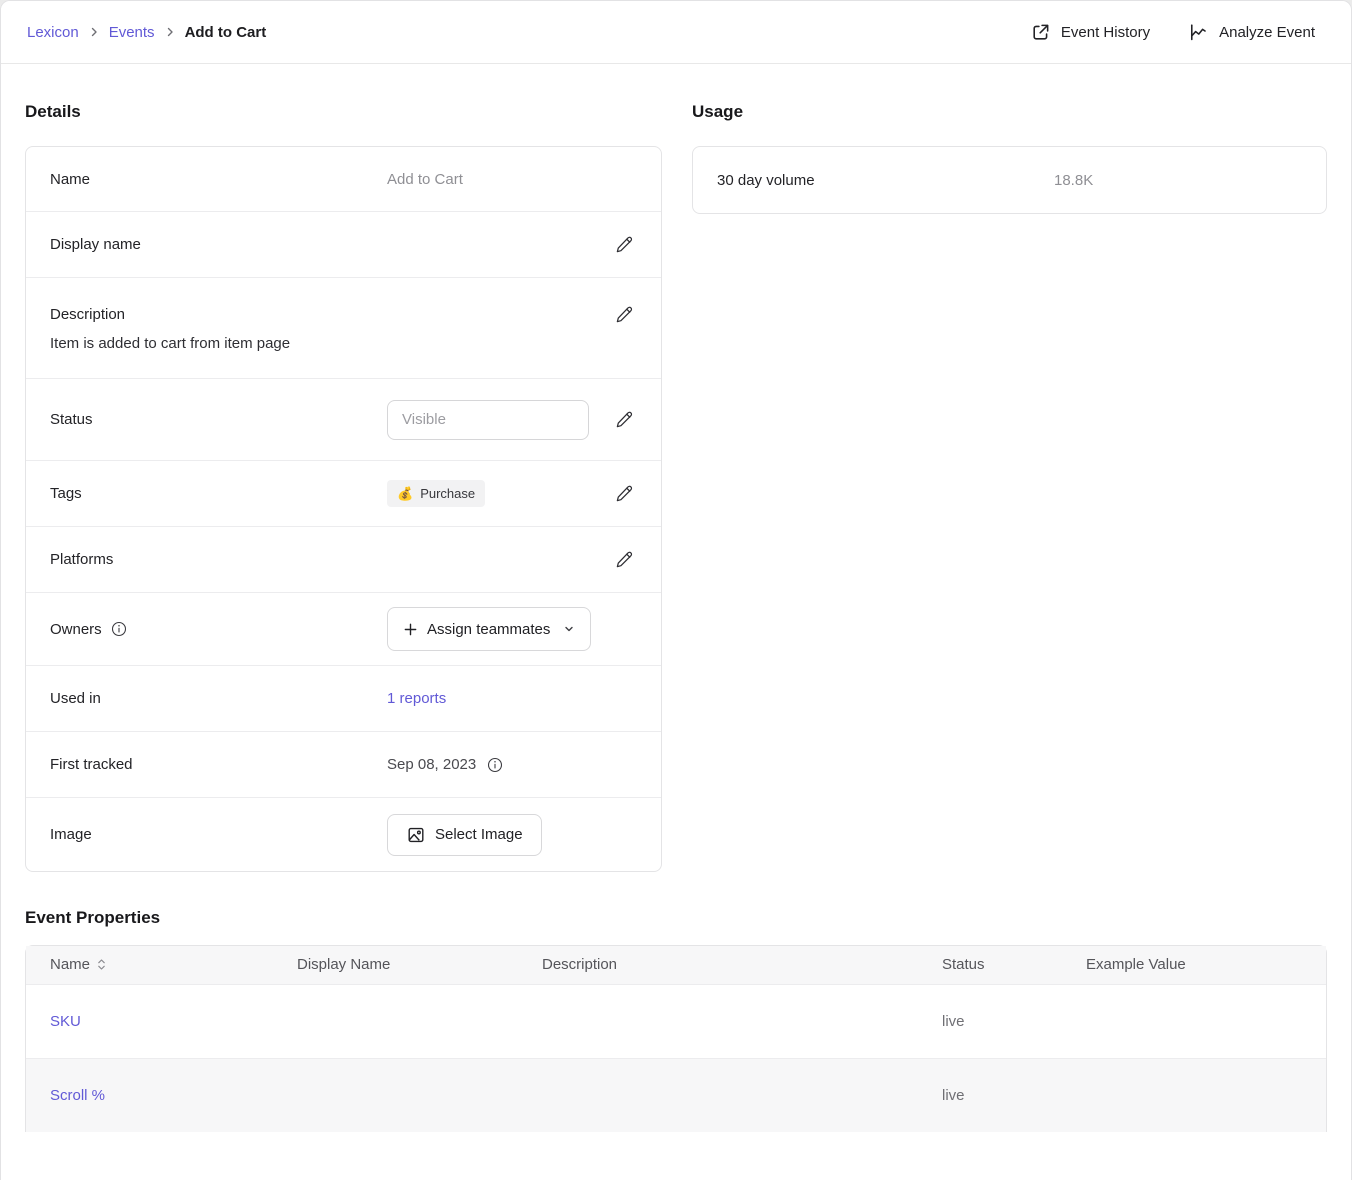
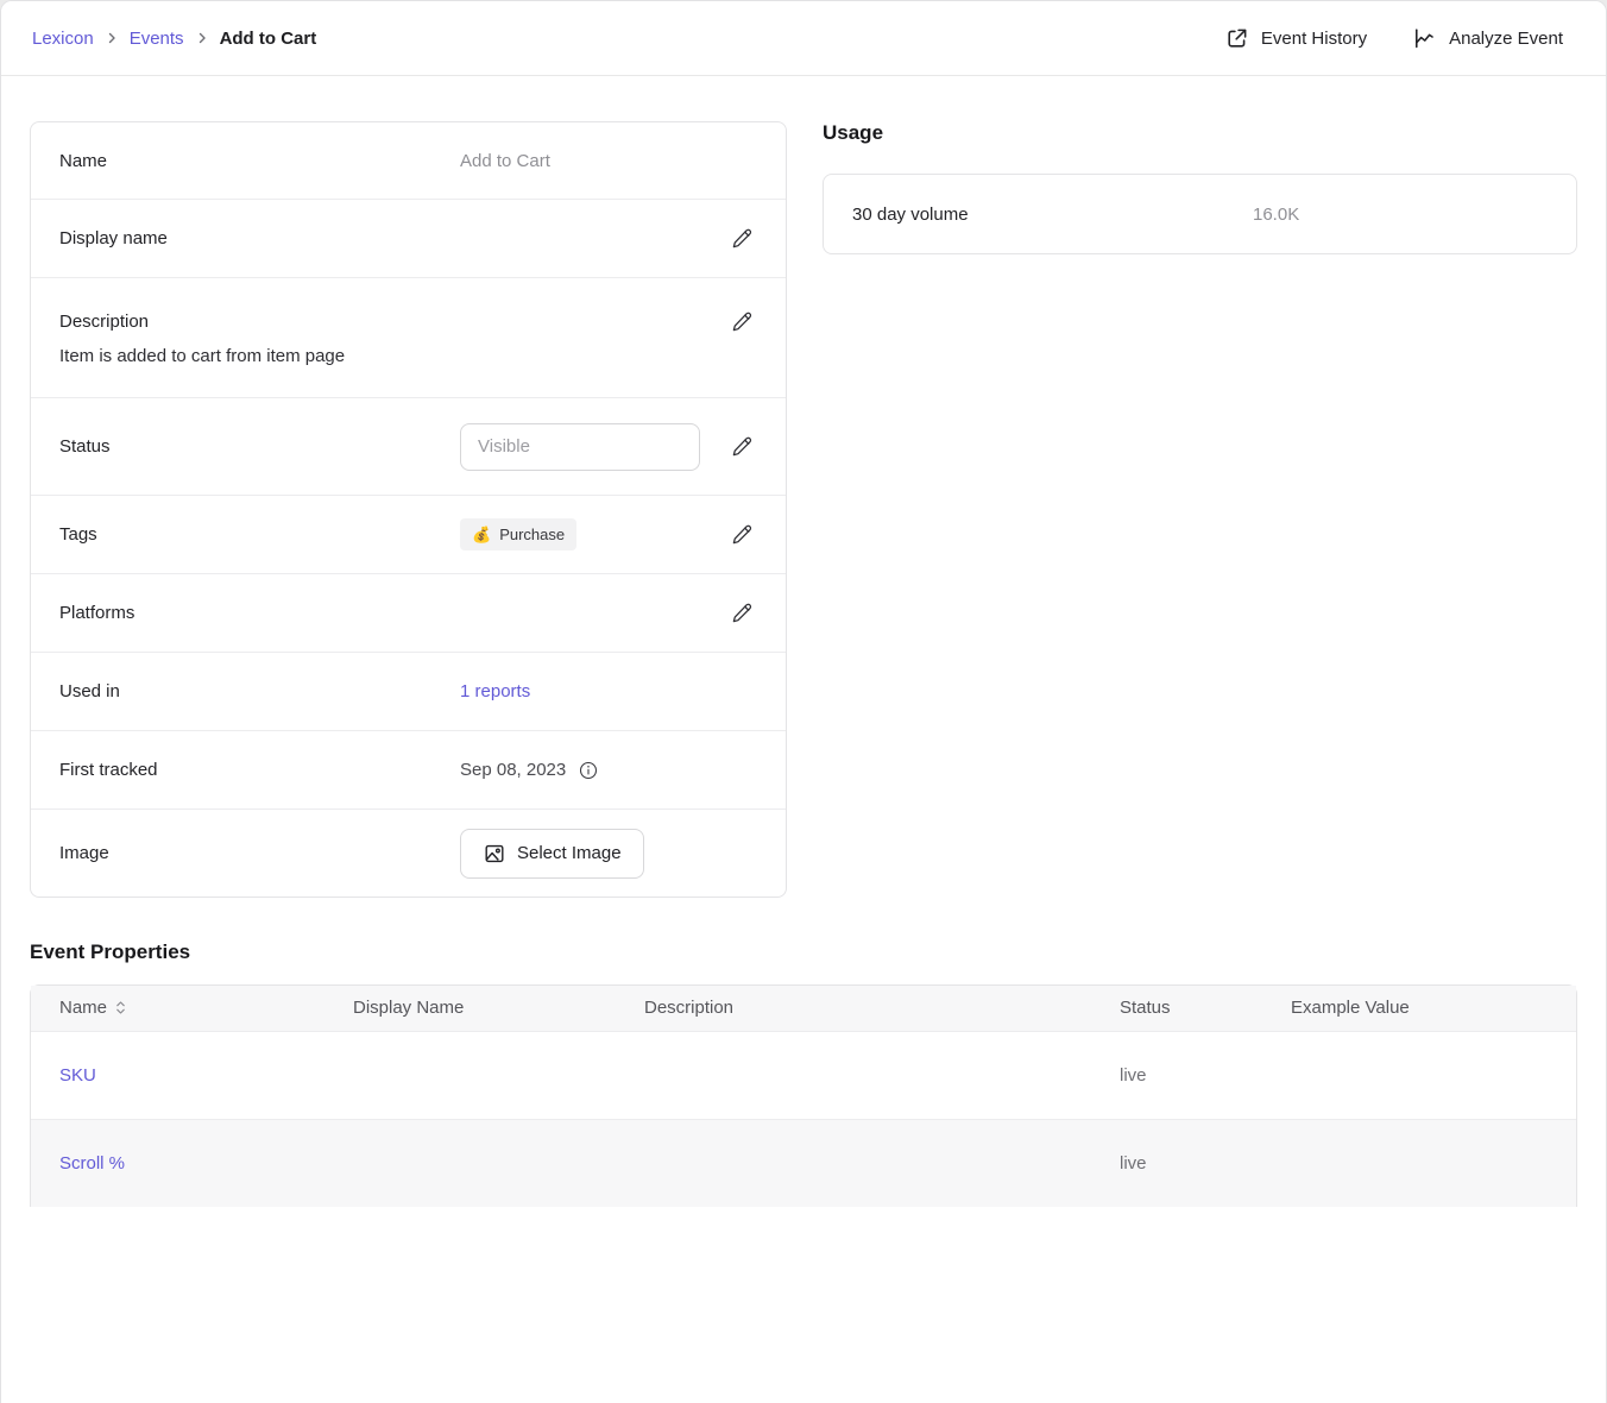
  Lexicon
  Events
  Add to Cart
  Event History
  Analyze Event
- Details
  Name
  Add to Cart
  Display name
  Description
  Item is added to cart from item page
  Status
  Visible
  Tags
  💰
  Purchase
  Platforms
- Owners
- Assign teammates
  Used in
  1 reports
  First tracked
  Sep 08, 2023
  Image
  Select Image
  Usage
  30 day volume
- 18.8K
+ 16.0K
  Event Properties
  Name	Display Name	Description	Status	Example Value
  SKU			live
  Scroll %			live
